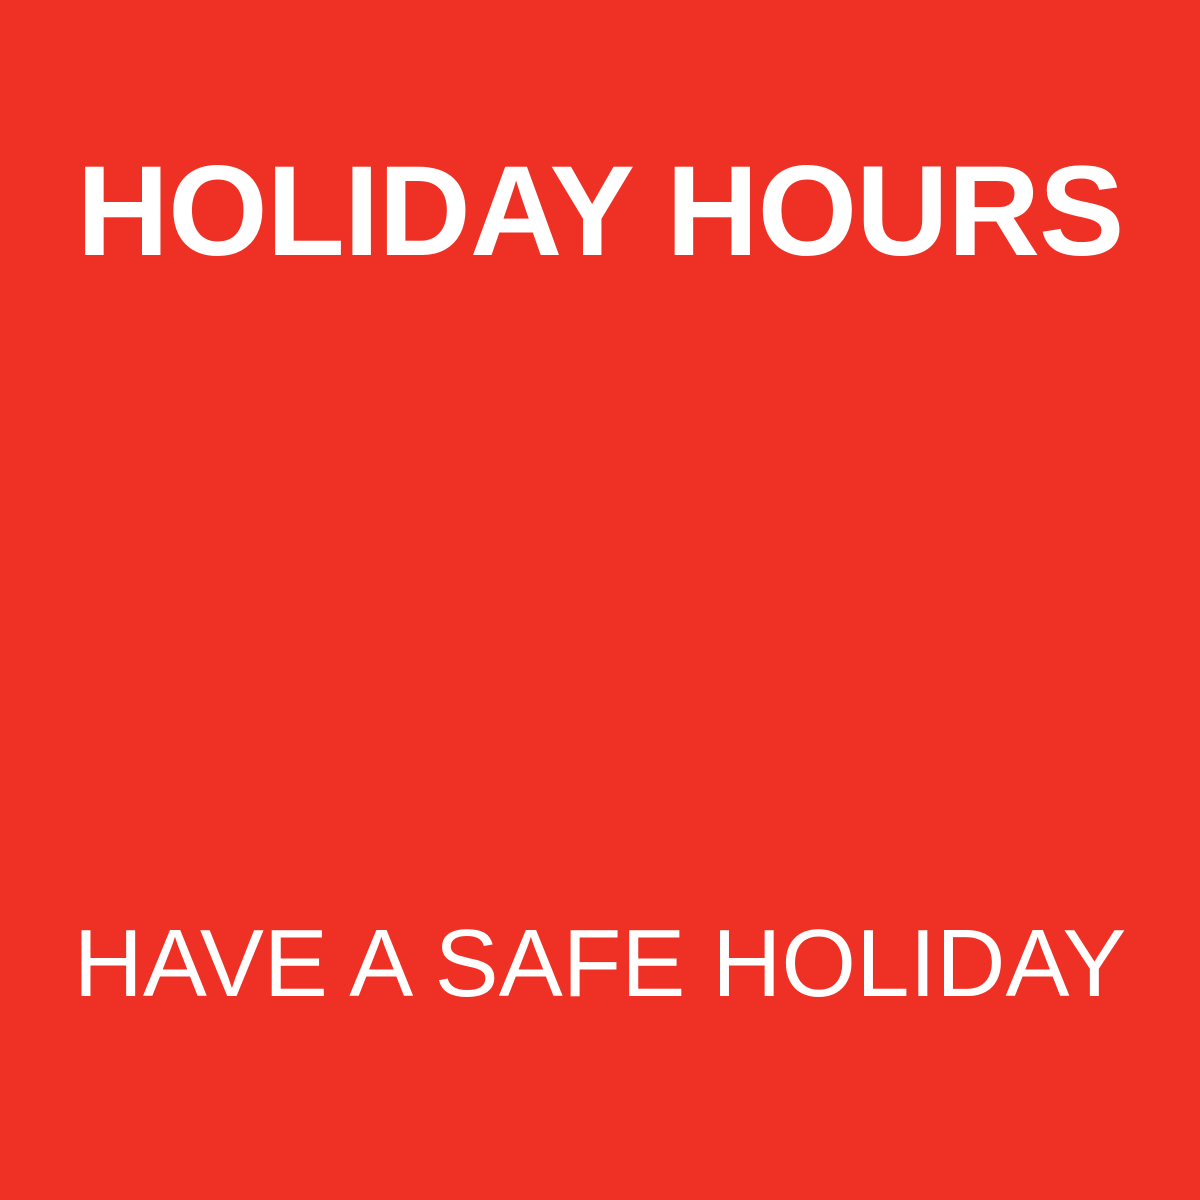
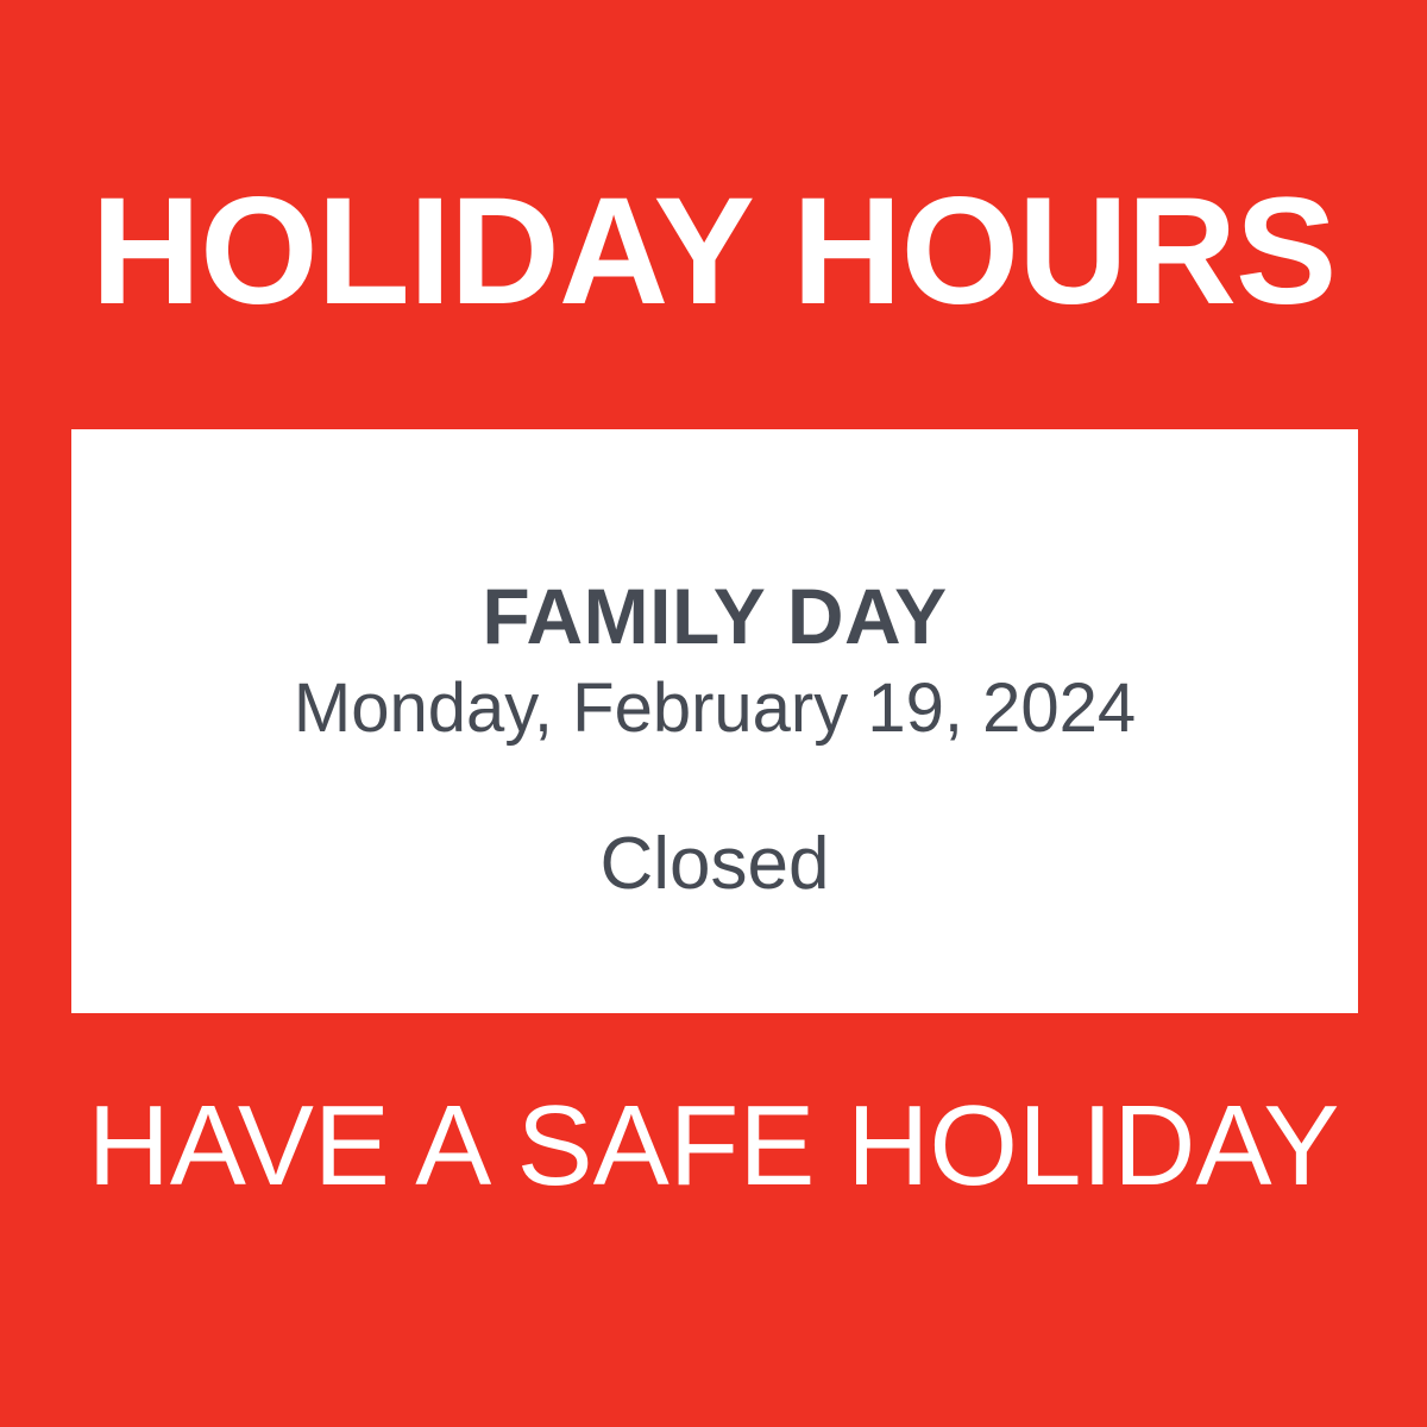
  HOLIDAY HOURS
+ FAMILY DAY
+ Monday, February 19, 2024
+ Closed
  HAVE A SAFE HOLIDAY
